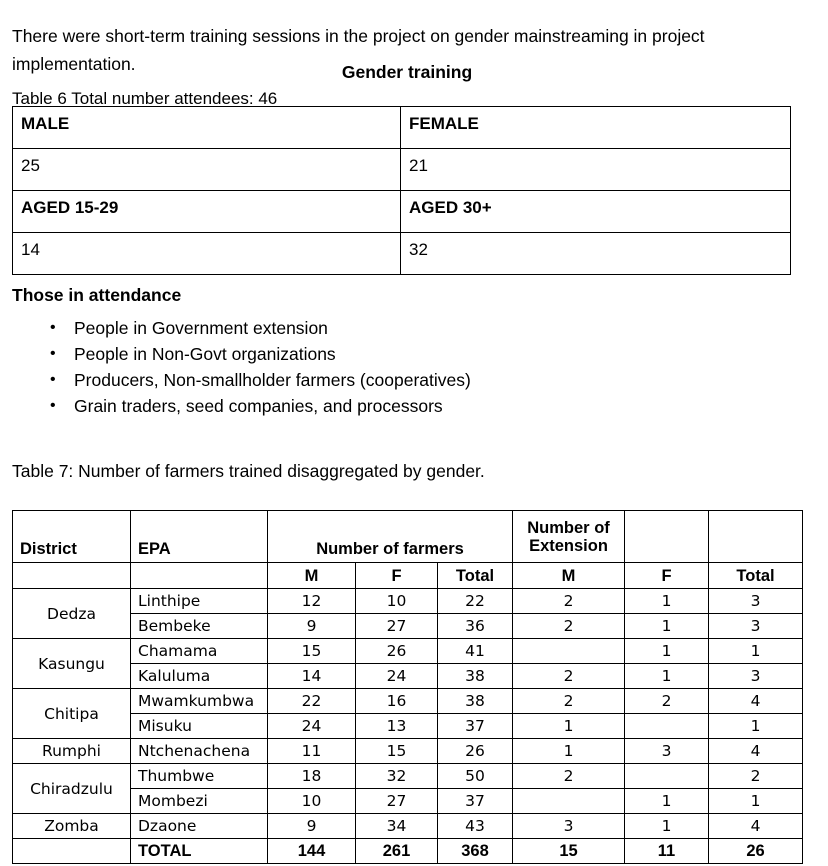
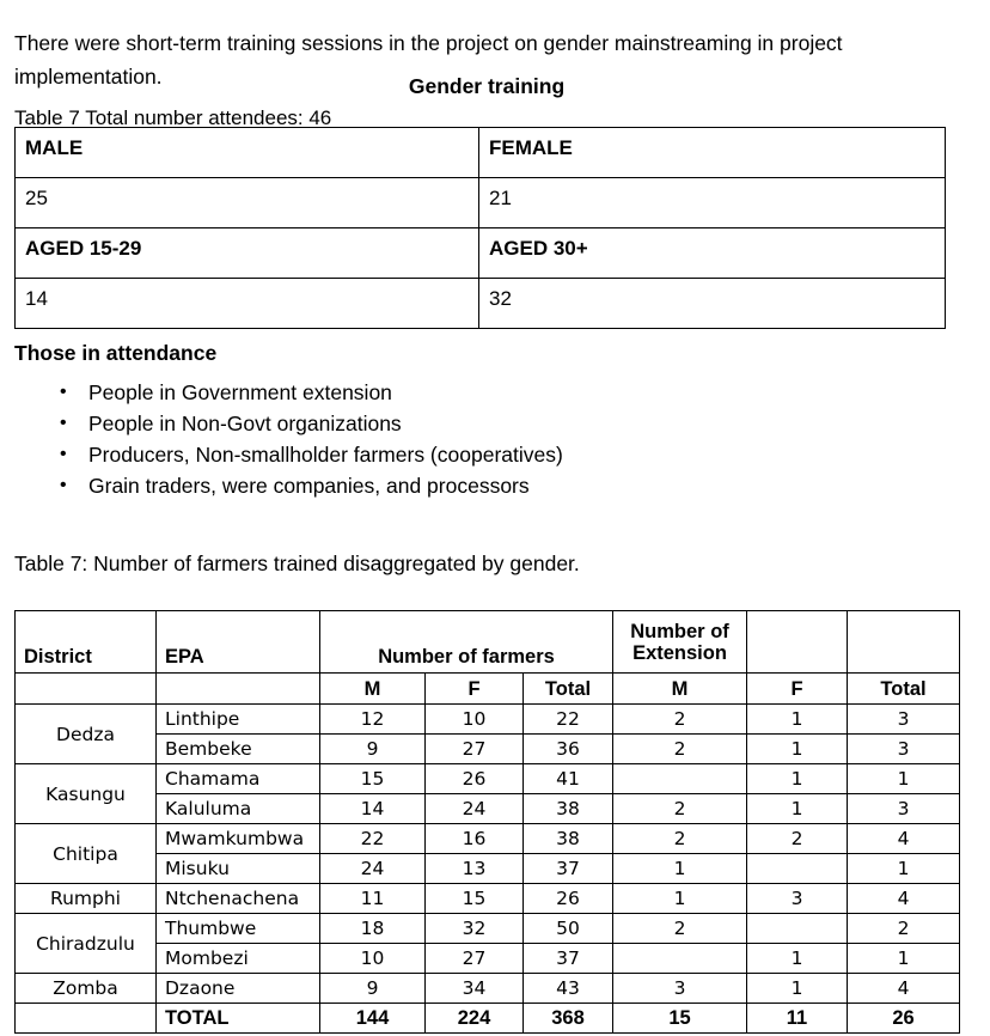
  There were short-term training sessions in the project on gender mainstreaming in project implementation.
  Gender training
- Table 6 Total number attendees: 46
+ Table 7 Total number attendees: 46
  MALE	FEMALE
  25	21
  AGED 15-29	AGED 30+
  14	32
  Those in attendance
  •
  People in Government extension
  •
  People in Non-Govt organizations
  •
  Producers, Non-smallholder farmers (cooperatives)
  •
- Grain traders, seed companies, and processors
+ Grain traders, were companies, and processors
  Table 7: Number of farmers trained disaggregated by gender.
  District	EPA	Number of farmers	Number of Extension
  		M	F	Total	M	F	Total
  Dedza	Linthipe	12	10	22	2	1	3
  Bembeke	9	27	36	2	1	3
  Kasungu	Chamama	15	26	41		1	1
  Kaluluma	14	24	38	2	1	3
  Chitipa	Mwamkumbwa	22	16	38	2	2	4
  Misuku	24	13	37	1		1
  Rumphi	Ntchenachena	11	15	26	1	3	4
  Chiradzulu	Thumbwe	18	32	50	2		2
  Mombezi	10	27	37		1	1
  Zomba	Dzaone	9	34	43	3	1	4
- 	TOTAL	144	261	368	15	11	26
+ 	TOTAL	144	224	368	15	11	26
